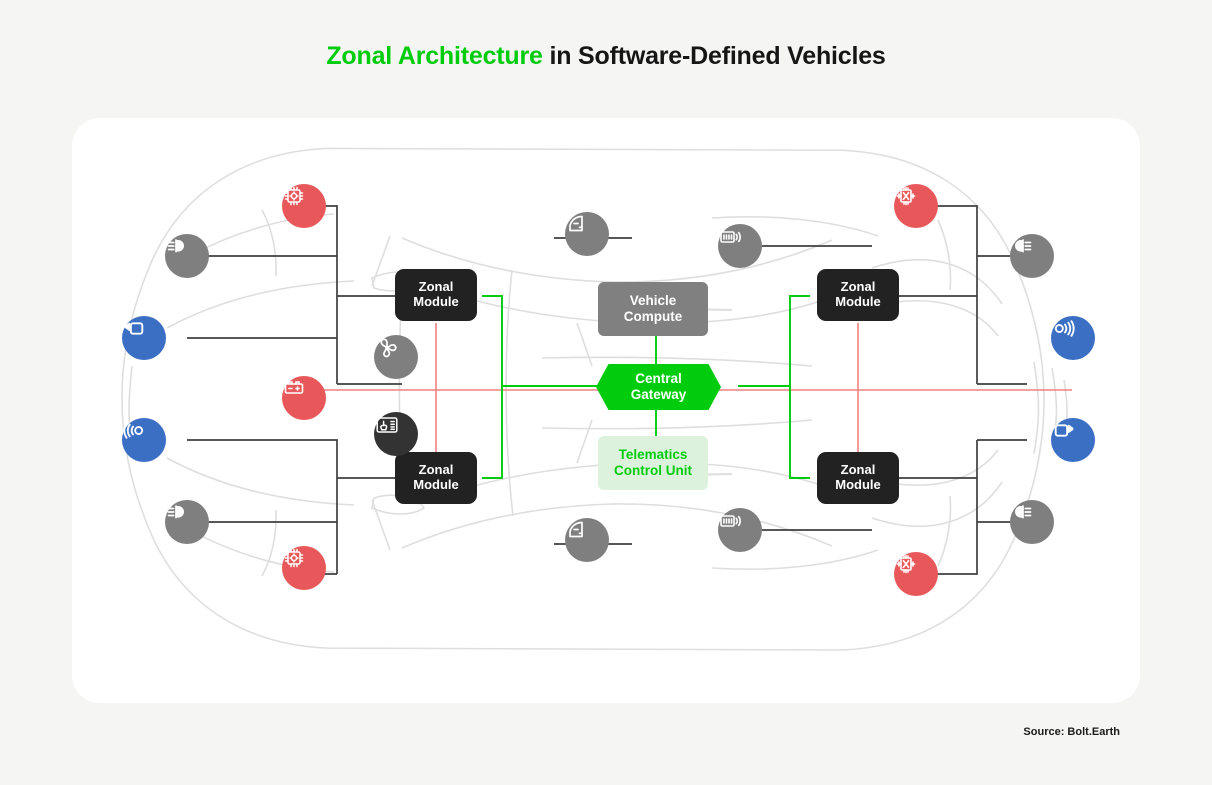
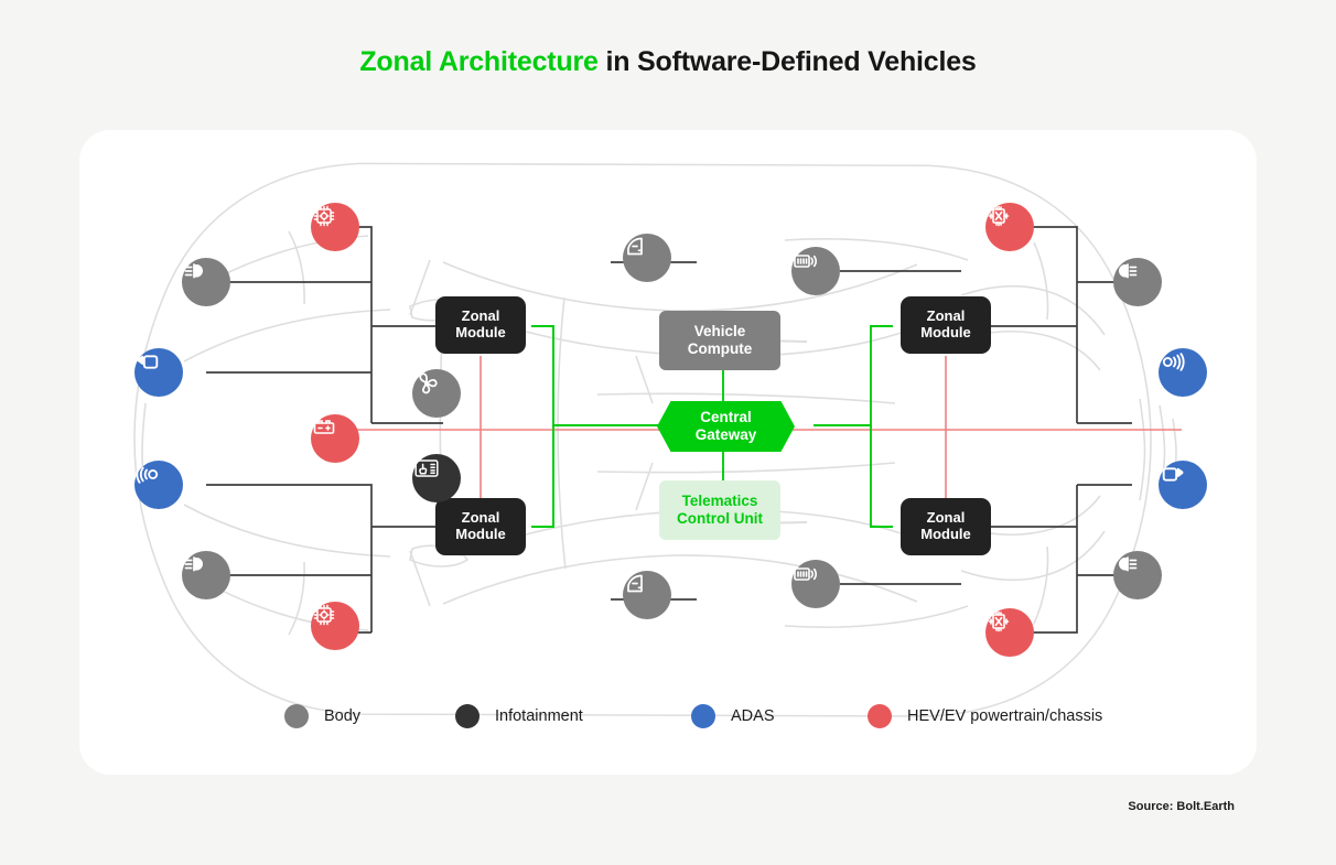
  Zonal Architecture in Software-Defined Vehicles
  Vehicle
  Compute
  Central
  Gateway
  Telematics
  Control Unit
  Zonal
  Module
  Zonal
  Module
  Zonal
  Module
  Zonal
  Module
+ Body
+ Infotainment
+ ADAS
+ HEV/EV powertrain/chassis
  Source: Bolt.Earth
